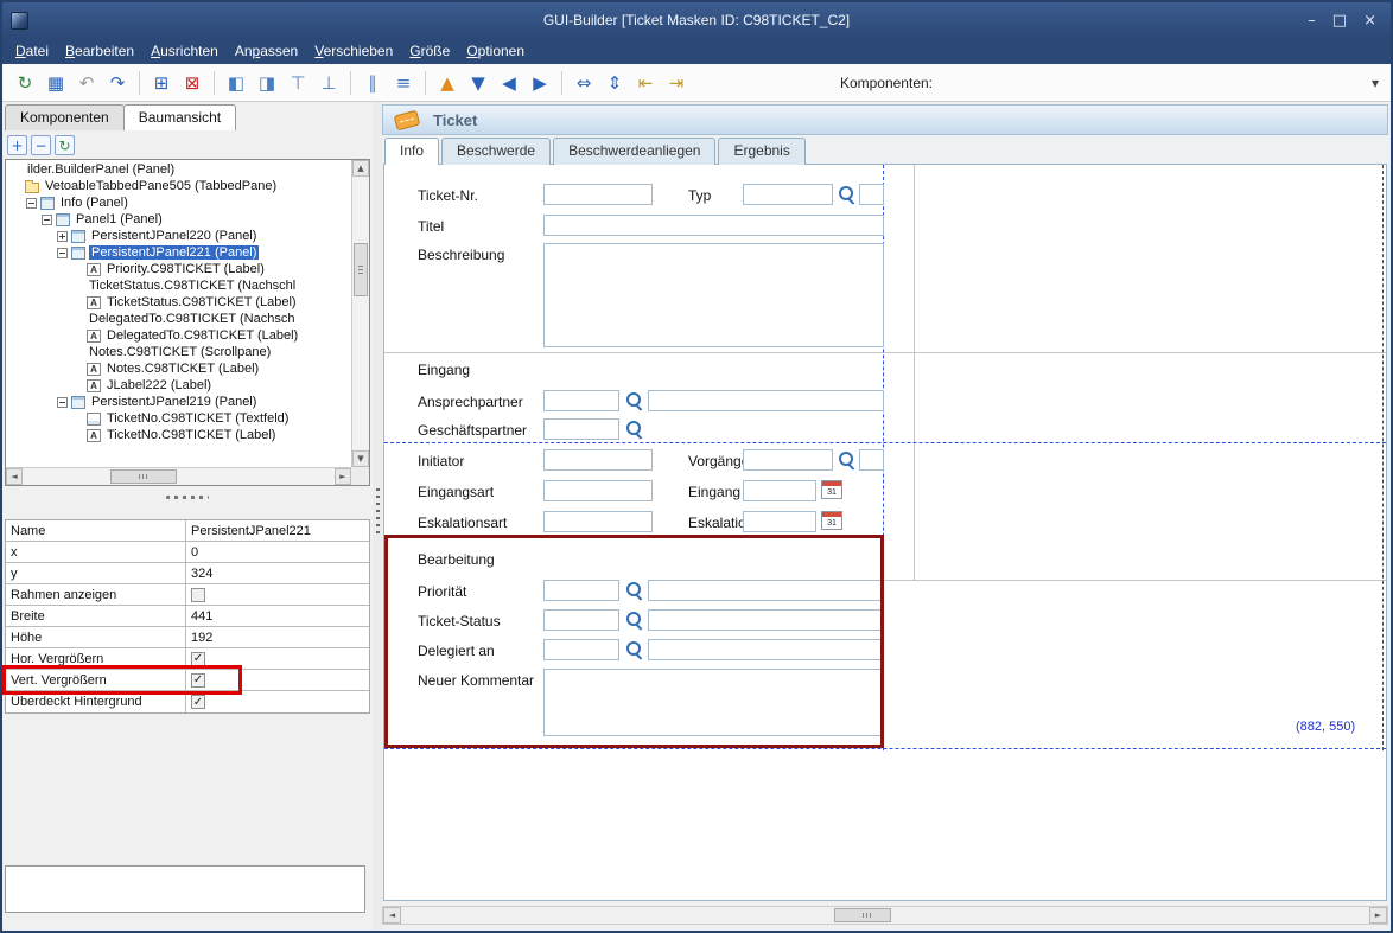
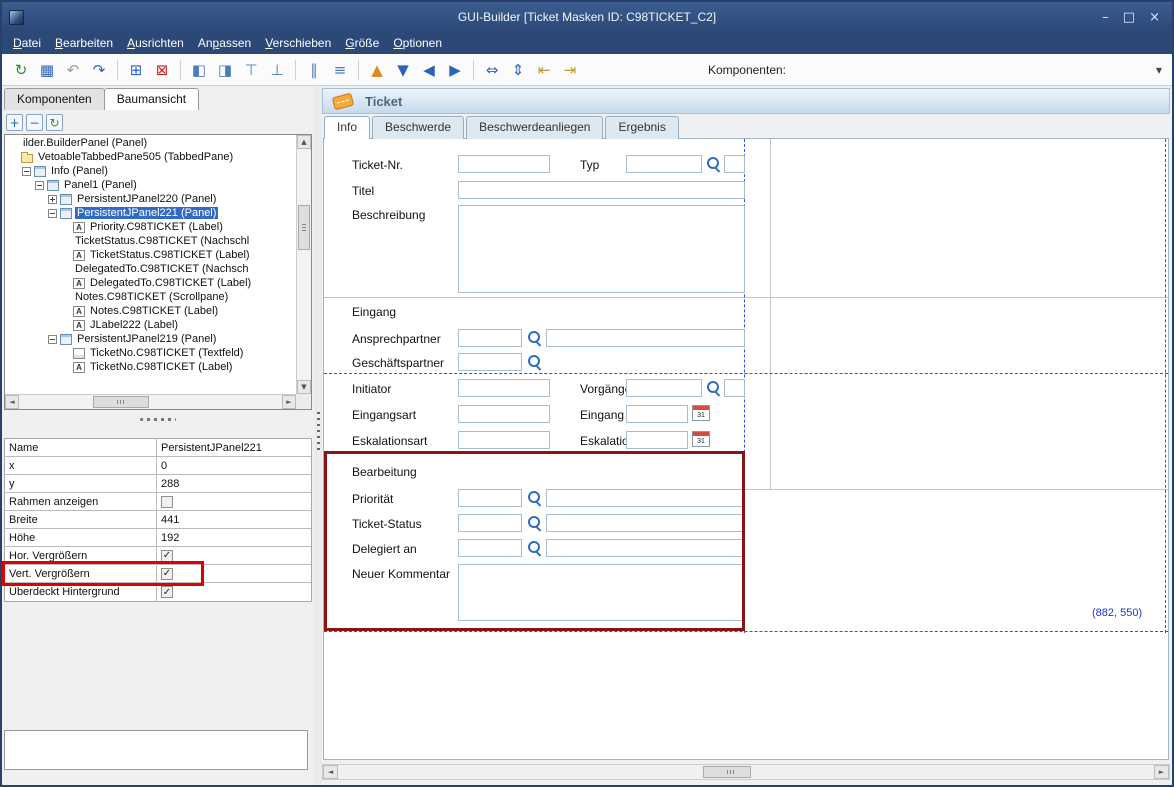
  GUI-Builder [Ticket Masken ID: C98TICKET_C2]
  –
  □
  ×
  Datei
  Bearbeiten
  Ausrichten
  Anpassen
  Verschieben
  Größe
  Optionen
  ↻
  ▦
  ↶
  ↷
  ⊞
  ⊠
  ◧
  ◨
  ⊤
  ⊥
  ∥
  ≡
  ▲
  ▼
  ◀
  ▶
  ⇔
  ⇕
  ⇤
  ⇥
  Komponenten:
  ▾
  Komponenten
  Baumansicht
  +
  −
  ↻
  ilder.BuilderPanel (Panel)
  VetoableTabbedPane505 (TabbedPane)
  Info (Panel)
  Panel1 (Panel)
  PersistentJPanel220 (Panel)
  PersistentJPanel221 (Panel)
  Priority.C98TICKET (Label)
  TicketStatus.C98TICKET (Nachschl
  TicketStatus.C98TICKET (Label)
  DelegatedTo.C98TICKET (Nachsch
  DelegatedTo.C98TICKET (Label)
  Notes.C98TICKET (Scrollpane)
  Notes.C98TICKET (Label)
  JLabel222 (Label)
  PersistentJPanel219 (Panel)
  TicketNo.C98TICKET (Textfeld)
  TicketNo.C98TICKET (Label)
  ▲
  ▼
  ◄
  ►
  Name
  PersistentJPanel221
  x
  0
  y
- 324
+ 288
  Rahmen anzeigen
  Breite
  441
  Höhe
  192
  Hor. Vergrößern
  Vert. Vergrößern
  Überdeckt Hintergrund
  Ticket
  Info
  Beschwerde
  Beschwerdeanliegen
  Ergebnis
  (882, 550)
  Ticket-Nr.
  Typ
  Titel
  Beschreibung
  Eingang
  Ansprechpartner
  Geschäftspartner
  Initiator
  Vorgäng
  Eingangsart
  Eingang
  Eskalationsart
  Eskalati
  Bearbeitung
  Priorität
  Ticket-Status
  Delegiert an
  Neuer Kommentar
  ◄
  ►
